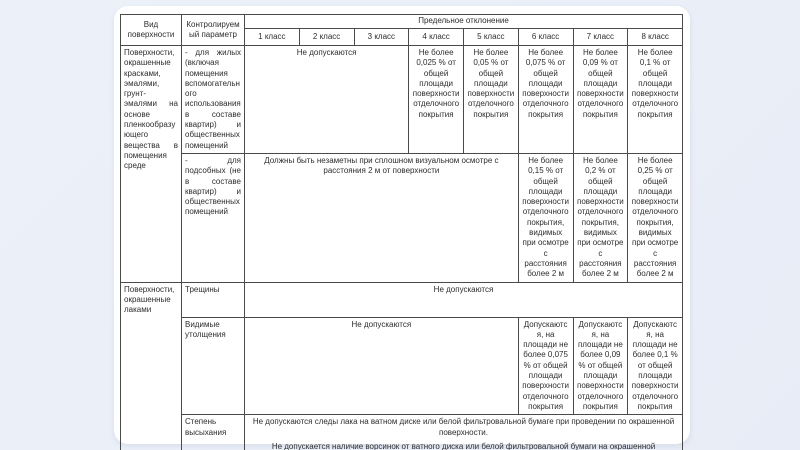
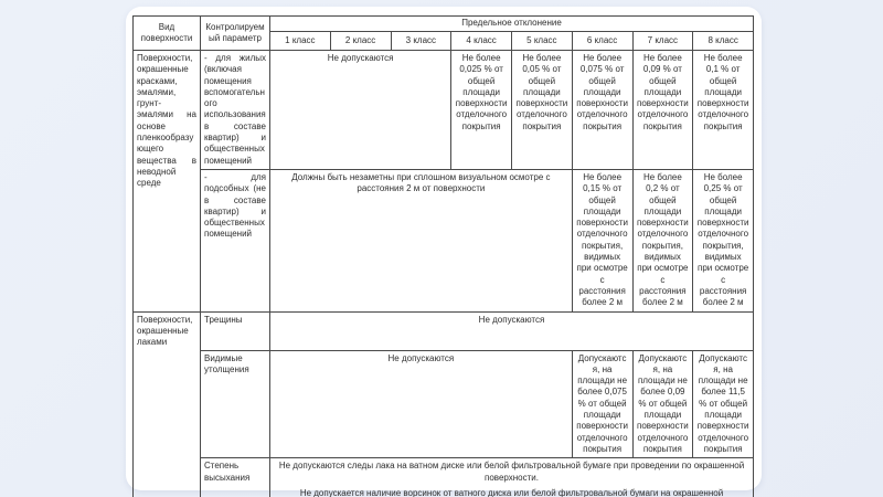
  Вид поверхности	Контролируемый параметр	Предельное отклонение
  1 класс	2 класс	3 класс	4 класс	5 класс	6 класс	7 класс	8 класс
- Поверхности, окрашенные красками, эмалями, грунт-эмалями на основе пленкообразующего вещества в помещения среде	- для жилых (включая помещения вспомогательного использования в составе квартир) и общественных помещений	Не допускаются	Не более 0,025 % от общей площади поверхности отделочного покрытия	Не более 0,05 % от общей площади поверхности отделочного покрытия	Не более 0,075 % от общей площади поверхности отделочного покрытия	Не более 0,09 % от общей площади поверхности отделочного покрытия	Не более 0,1 % от общей площади поверхности отделочного покрытия
+ Поверхности, окрашенные красками, эмалями, грунт-эмалями на основе пленкообразующего вещества в неводной среде	- для жилых (включая помещения вспомогательного использования в составе квартир) и общественных помещений	Не допускаются	Не более 0,025 % от общей площади поверхности отделочного покрытия	Не более 0,05 % от общей площади поверхности отделочного покрытия	Не более 0,075 % от общей площади поверхности отделочного покрытия	Не более 0,09 % от общей площади поверхности отделочного покрытия	Не более 0,1 % от общей площади поверхности отделочного покрытия
  - для подсобных (не в составе квартир) и общественных помещений	Должны быть незаметны при сплошном визуальном осмотре с расстояния 2 м от поверхности	Не более 0,15 % от общей площади поверхности отделочного покрытия, видимых при осмотре с расстояния более 2 м	Не более 0,2 % от общей площади поверхности отделочного покрытия, видимых при осмотре с расстояния более 2 м	Не более 0,25 % от общей площади поверхности отделочного покрытия, видимых при осмотре с расстояния более 2 м
  Поверхности, окрашенные лаками	Трещины	Не допускаются
- Видимые утолщения	Не допускаются	Допускаются, на площади не более 0,075 % от общей площади поверхности отделочного покрытия	Допускаются, на площади не более 0,09 % от общей площади поверхности отделочного покрытия	Допускаются, на площади не более 0,1 % от общей площади поверхности отделочного покрытия
+ Видимые утолщения	Не допускаются	Допускаются, на площади не более 0,075 % от общей площади поверхности отделочного покрытия	Допускаются, на площади не более 0,09 % от общей площади поверхности отделочного покрытия	Допускаются, на площади не более 11,5 % от общей площади поверхности отделочного покрытия
  Степень высыхания	Не допускаются следы лака на ватном диске или белой фильтровальной бумаге при проведении по окрашенной поверхности. Не допускается наличие ворсинок от ватного диска или белой фильтровальной бумаги на окрашенной
